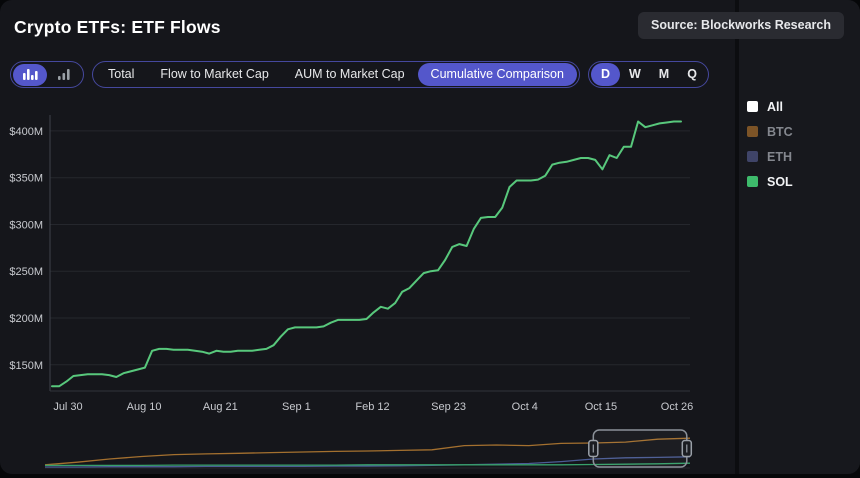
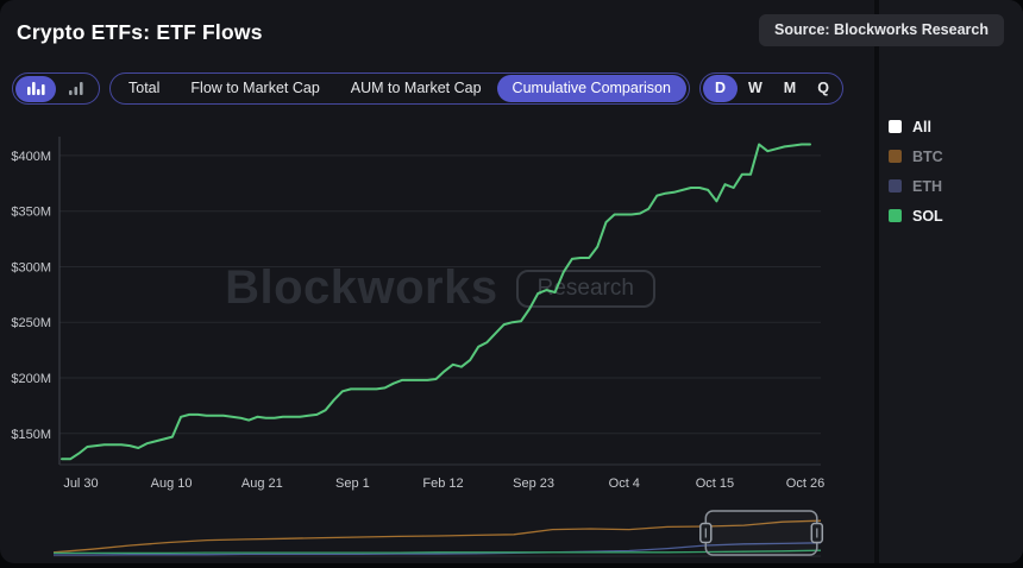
  Crypto ETFs: ETF Flows
  Source: Blockworks Research
  Total
  Flow to Market Cap
  AUM to Market Cap
  Cumulative Comparison
  D
  W
  M
  Q
  All
  BTC
  ETH
  SOL
+ Blockworks
+ Research
  $400M
  $350M
  $300M
  $250M
  $200M
  $150M
  Jul 30
  Aug 10
  Aug 21
  Sep 1
  Feb 12
  Sep 23
  Oct 4
  Oct 15
  Oct 26
